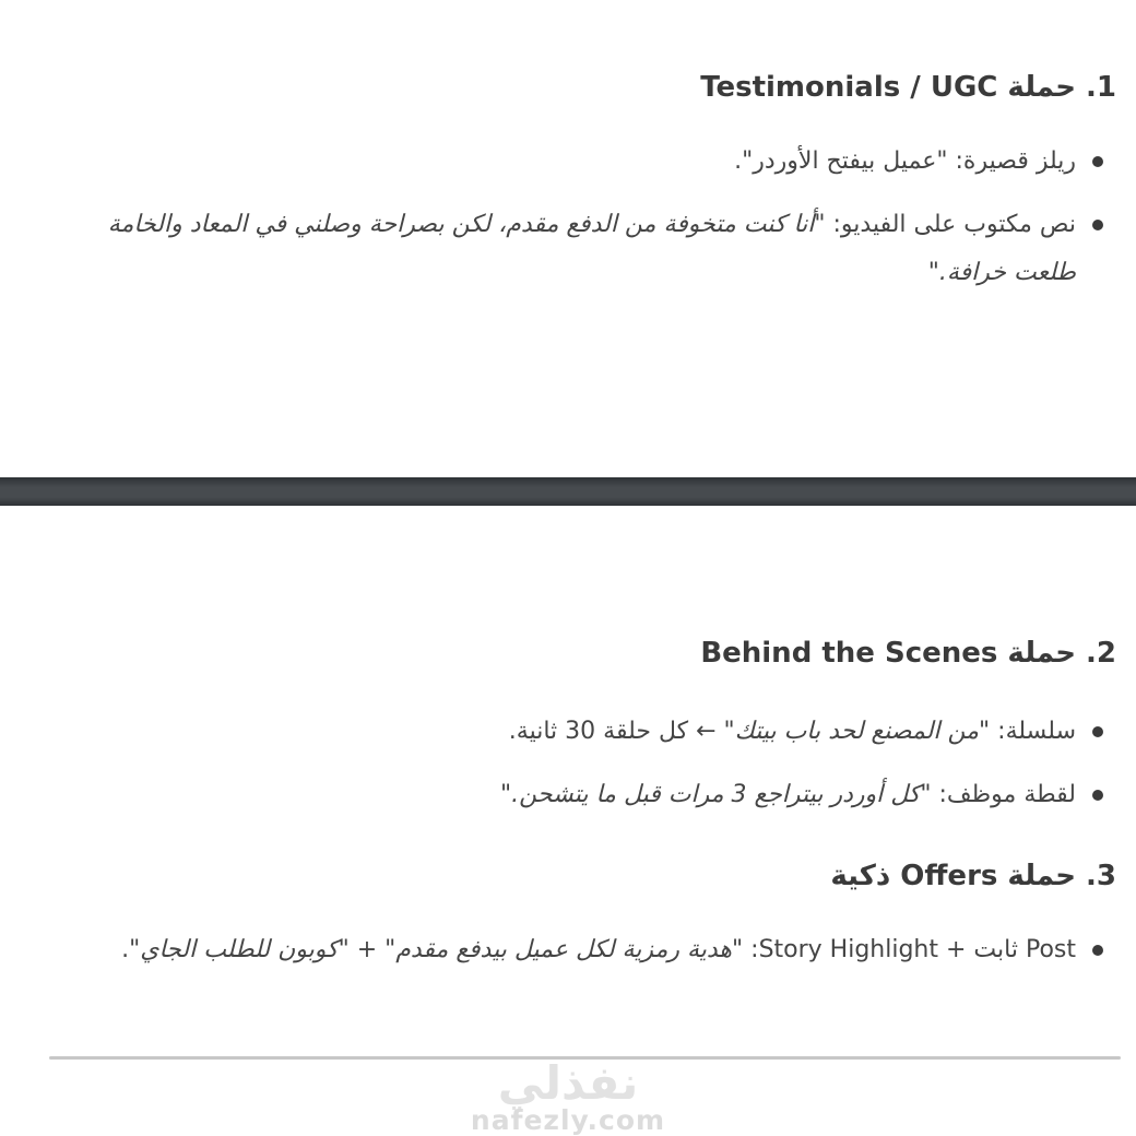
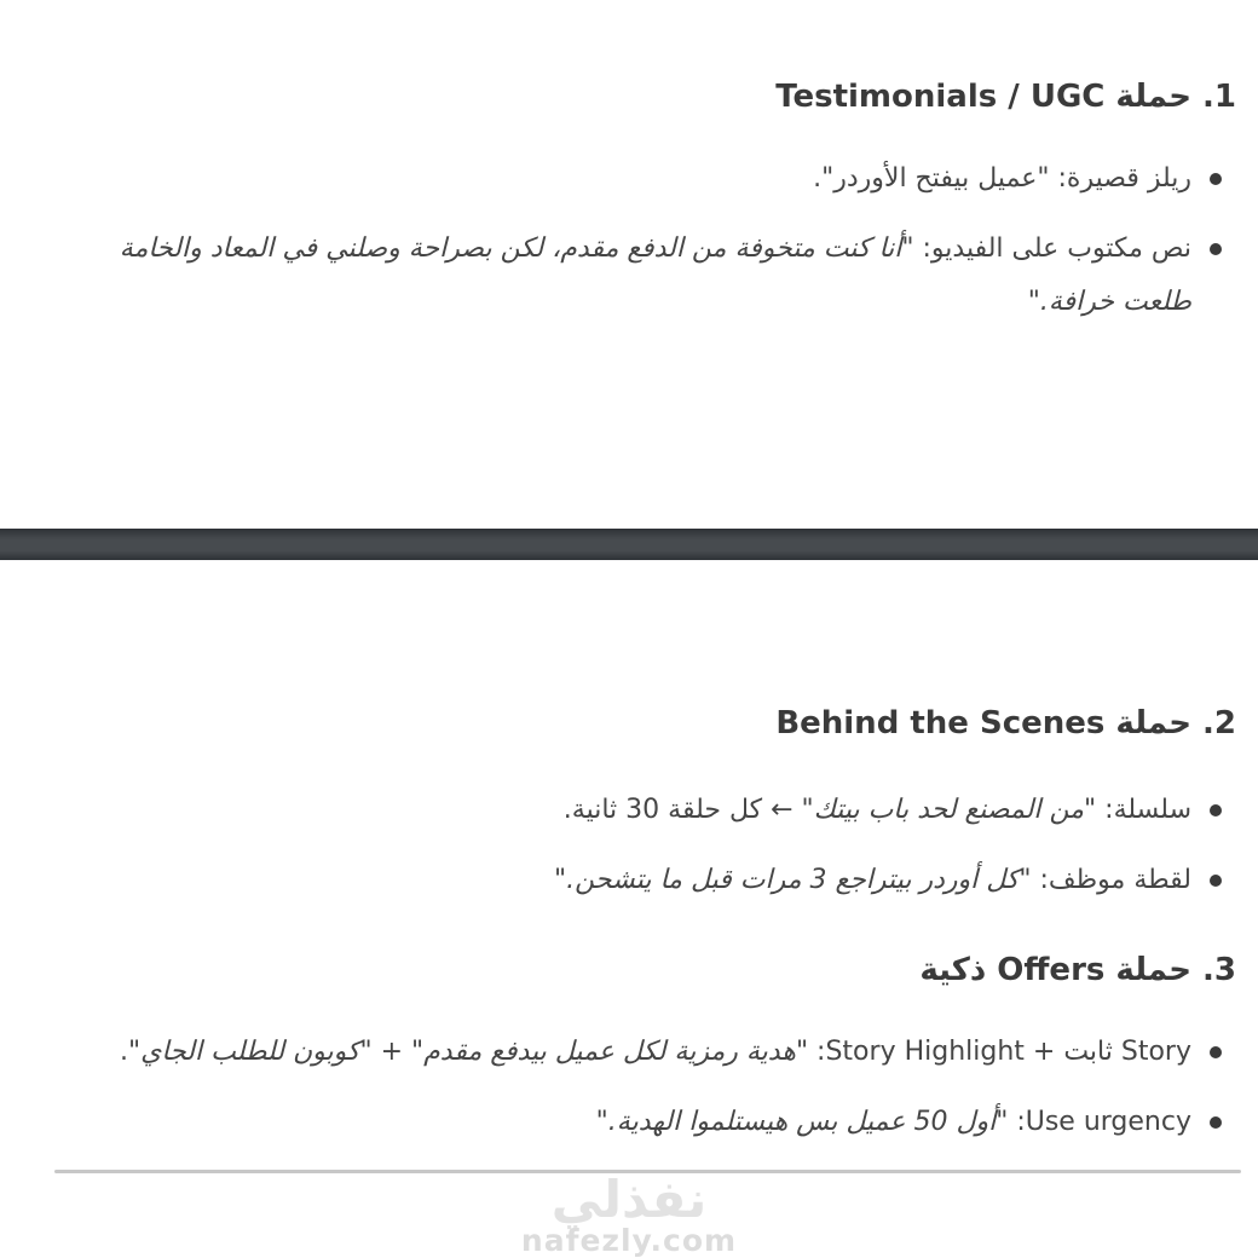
  1. حملة Testimonials / UGC
  ريلز قصيرة: "عميل بيفتح الأوردر".
  نص مكتوب على الفيديو: "أنا كنت متخوفة من الدفع مقدم، لكن بصراحة وصلني في المعاد والخامة طلعت خرافة."
  2. حملة Behind the Scenes
  سلسلة: "من المصنع لحد باب بيتك" ← كل حلقة 30 ثانية.
  لقطة موظف: "كل أوردر بيتراجع 3 مرات قبل ما يتشحن."
  3. حملة Offers ذكية
- Post ثابت + Story Highlight: "هدية رمزية لكل عميل بيدفع مقدم" + "كوبون للطلب الجاي".
+ Story ثابت + Story Highlight: "هدية رمزية لكل عميل بيدفع مقدم" + "كوبون للطلب الجاي".
+ Use urgency: "أول 50 عميل بس هيستلموا الهدية."
  نفذلي
  nafezly.com
